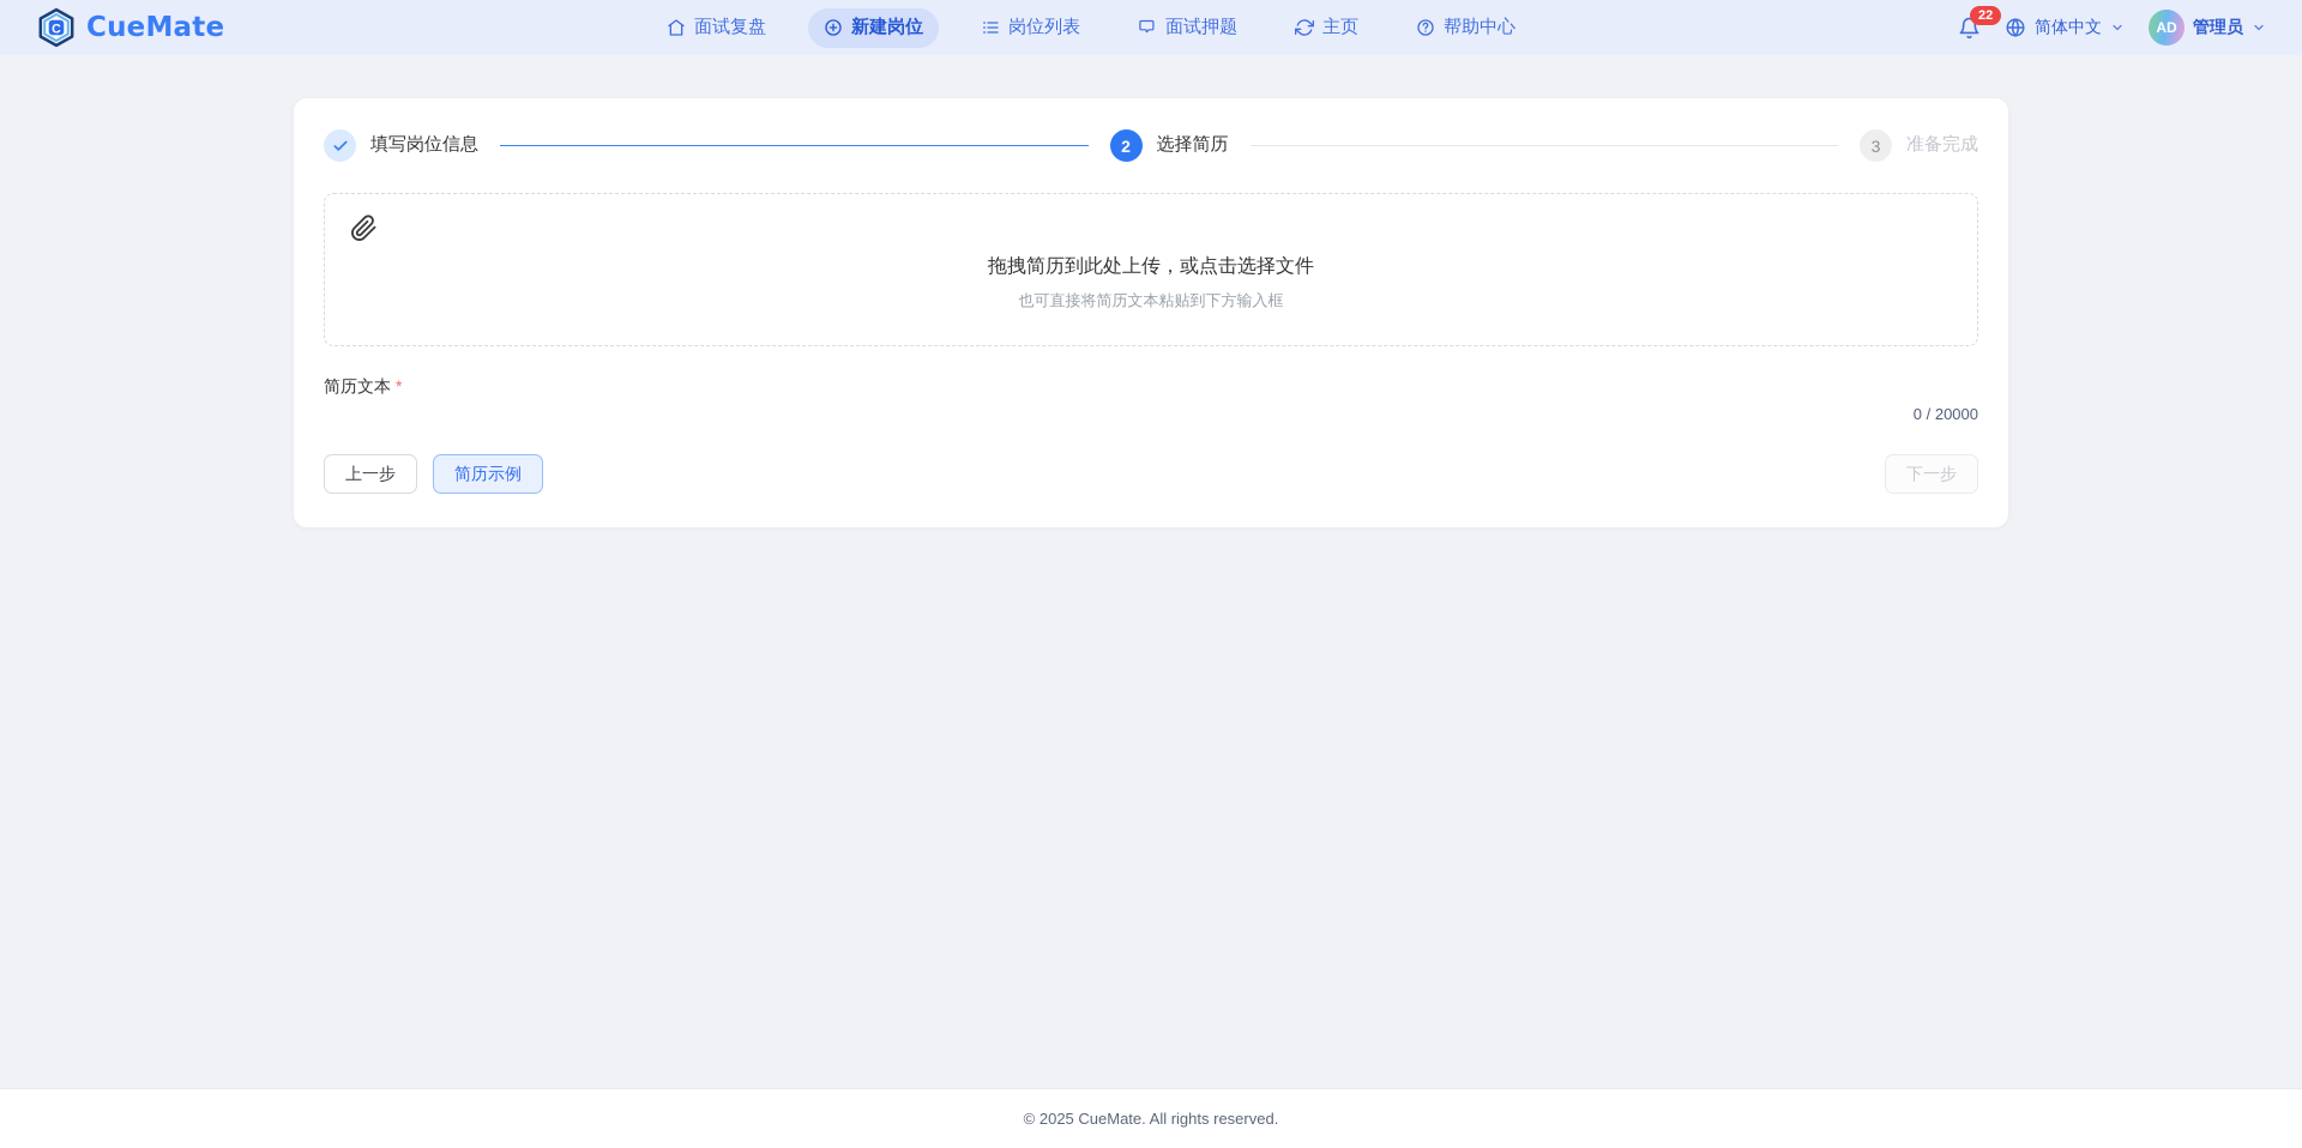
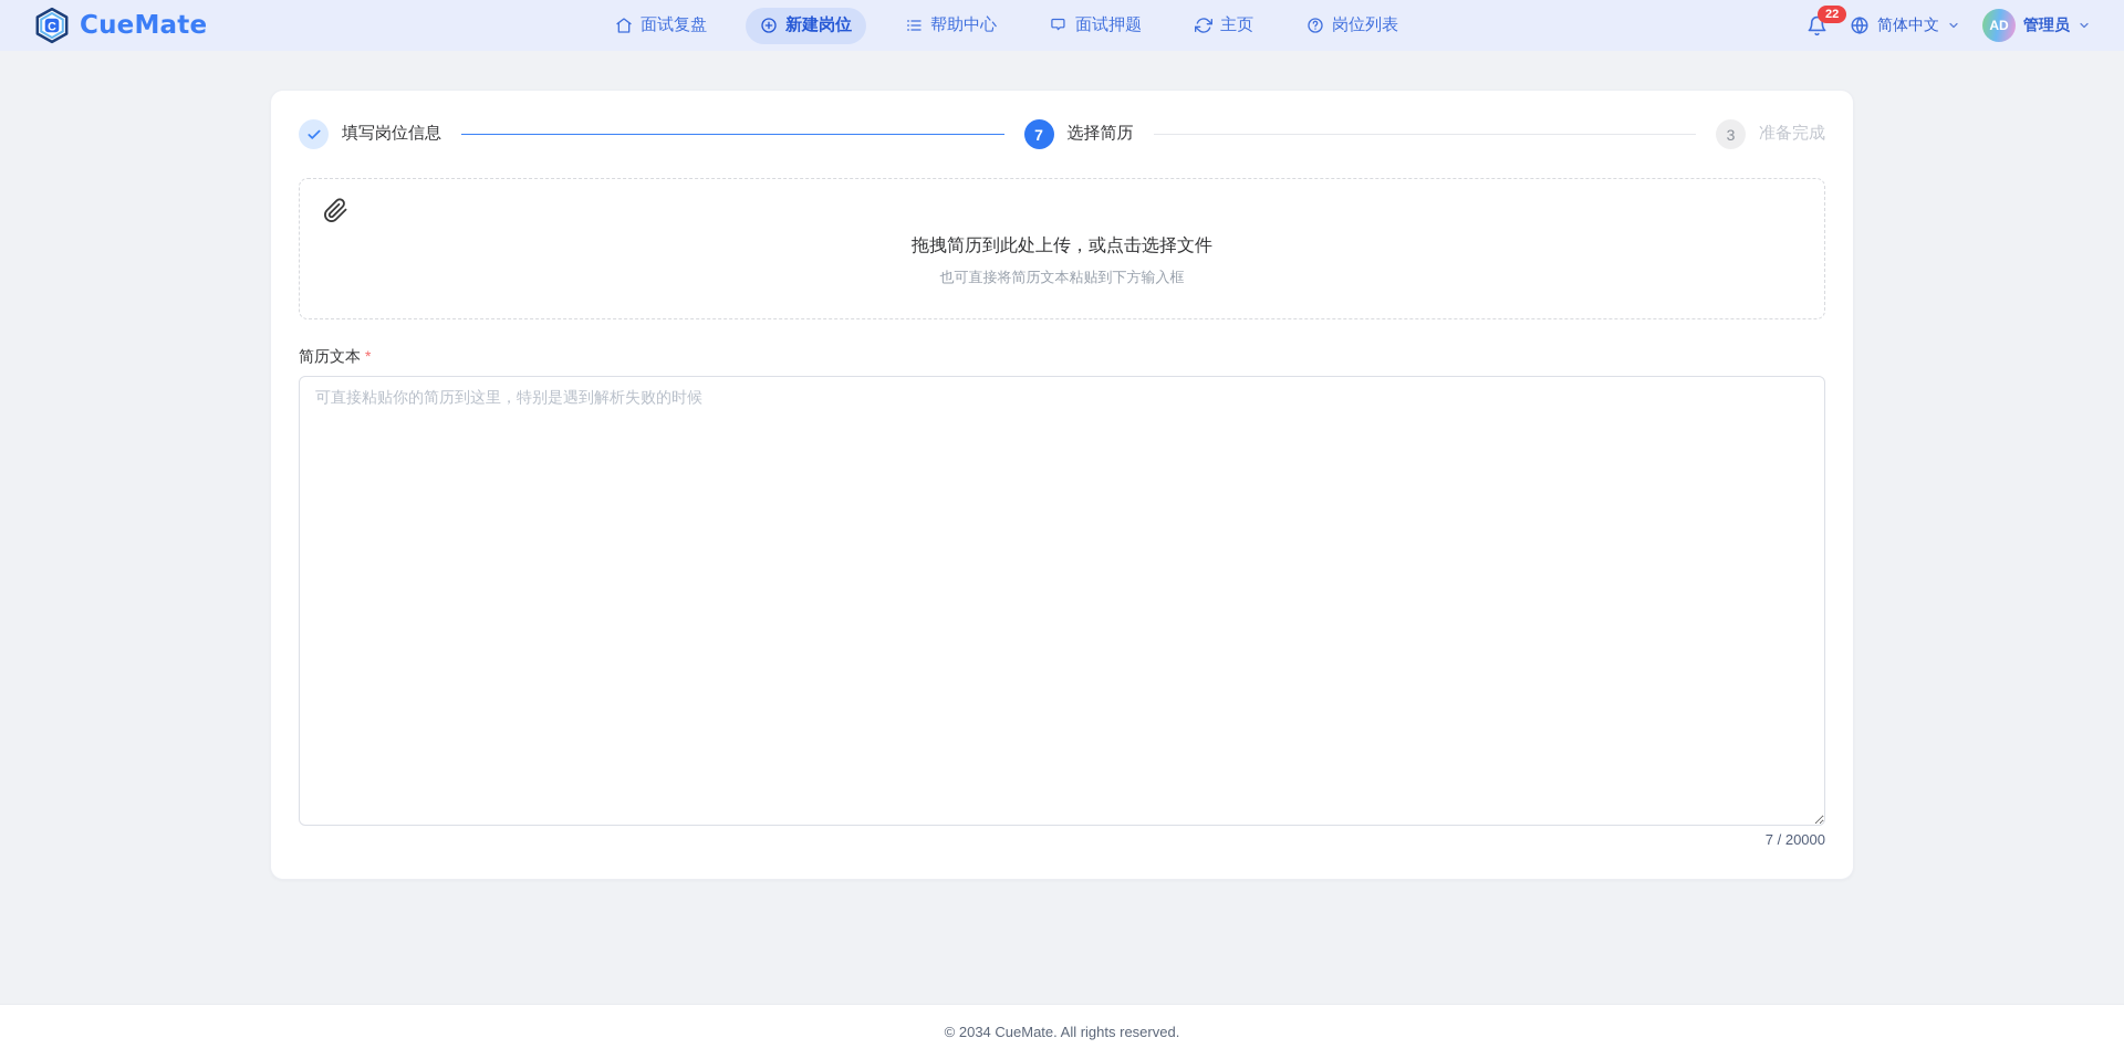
  C
  CueMate
  面试复盘
  新建岗位
- 岗位列表
+ 帮助中心
  面试押题
  主页
- 帮助中心
+ 岗位列表
  22
  简体中文
  AD
  管理员
  填写岗位信息
- 2
+ 7
  选择简历
  3
  准备完成
  拖拽简历到此处上传，或点击选择文件
  也可直接将简历文本粘贴到下方输入框
  简历文本 *
+ 可直接粘贴你的简历到这里，特别是遇到解析失败的时候
- 0 / 20000
+ 7 / 20000
- 上一步
- 简历示例
- 下一步
- © 2025 CueMate. All rights reserved.
+ © 2034 CueMate. All rights reserved.
